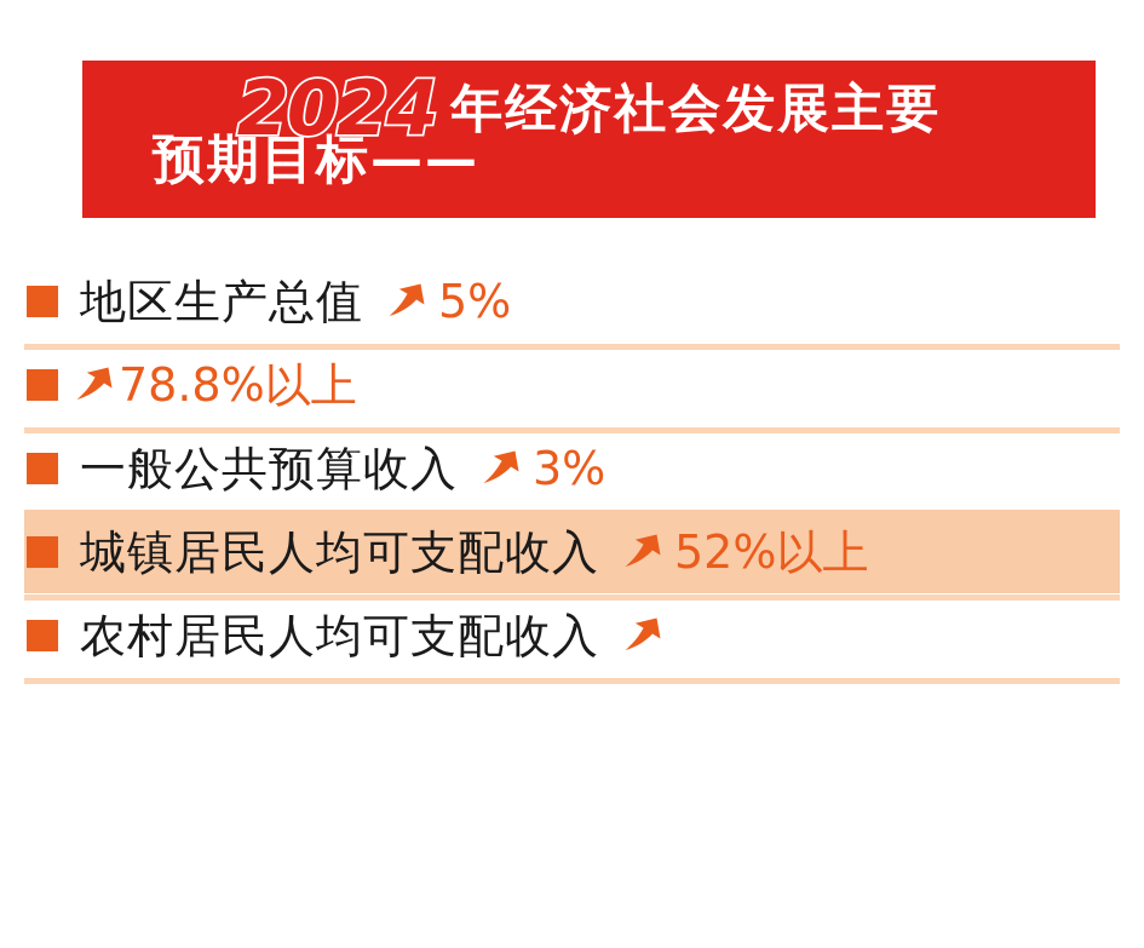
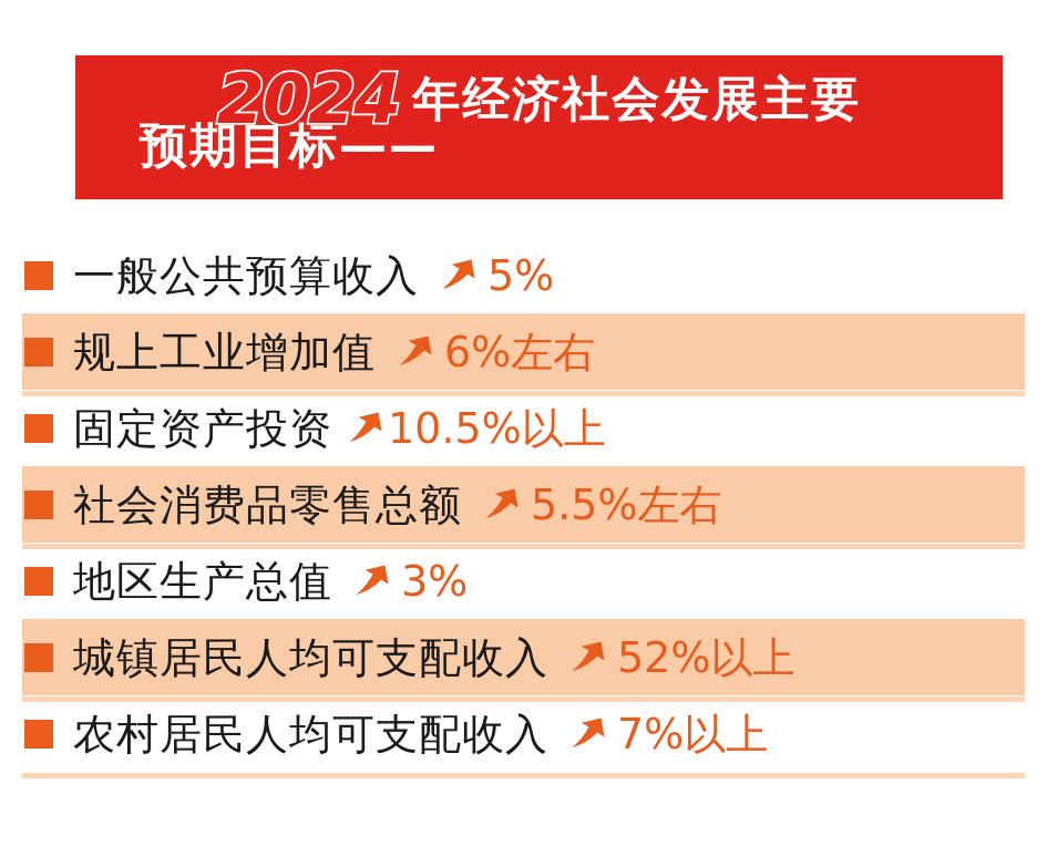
  2024 年经济社会发展主要
  预期目标——
- 地区生产总值
+ 一般公共预算收入
  5%
+ 规上工业增加值
+ 6%左右
+ 固定资产投资
- 78.8%以上
+ 10.5%以上
+ 社会消费品零售总额
+ 5.5%左右
- 一般公共预算收入
+ 地区生产总值
  3%
  城镇居民人均可支配收入
  52%以上
  农村居民人均可支配收入
+ 7%以上
